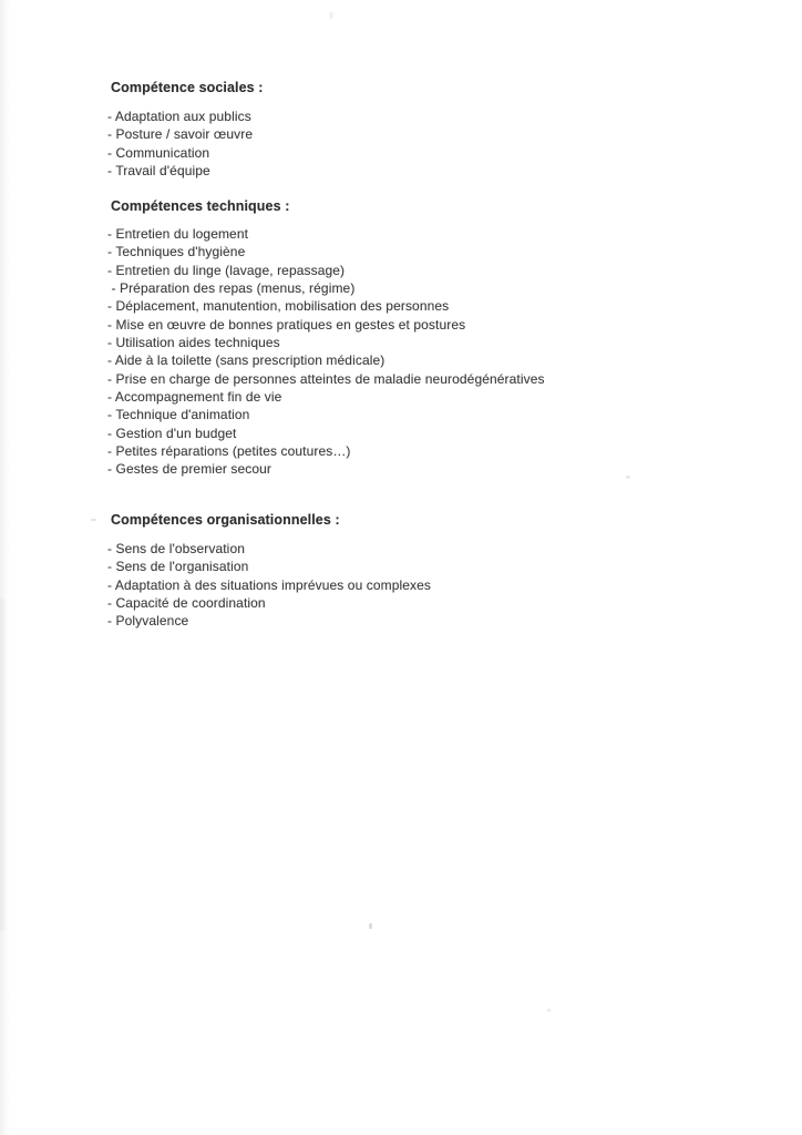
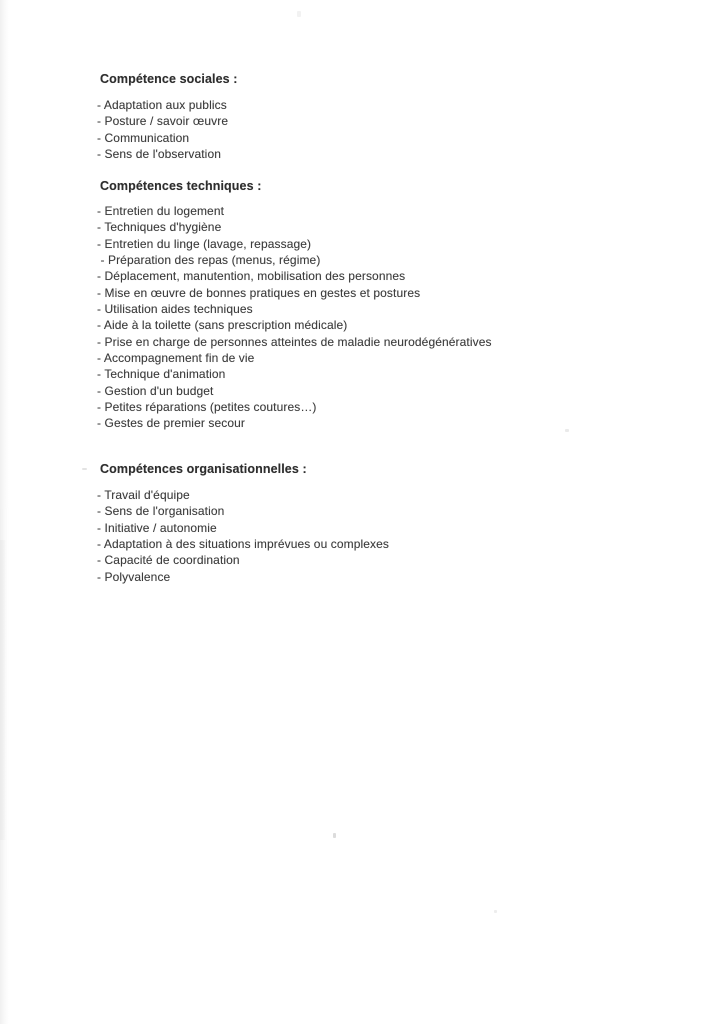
  Compétence sociales :
  - Adaptation aux publics
  - Posture / savoir œuvre
  - Communication
- - Travail d'équipe
+ - Sens de l'observation
  Compétences techniques :
  - Entretien du logement
  - Techniques d'hygiène
  - Entretien du linge (lavage, repassage)
  - Préparation des repas (menus, régime)
  - Déplacement, manutention, mobilisation des personnes
  - Mise en œuvre de bonnes pratiques en gestes et postures
  - Utilisation aides techniques
  - Aide à la toilette (sans prescription médicale)
  - Prise en charge de personnes atteintes de maladie neurodégénératives
  - Accompagnement fin de vie
  - Technique d'animation
  - Gestion d'un budget
  - Petites réparations (petites coutures…)
  - Gestes de premier secour
  Compétences organisationnelles :
- - Sens de l'observation
+ - Travail d'équipe
  - Sens de l'organisation
+ - Initiative / autonomie
  - Adaptation à des situations imprévues ou complexes
  - Capacité de coordination
  - Polyvalence
